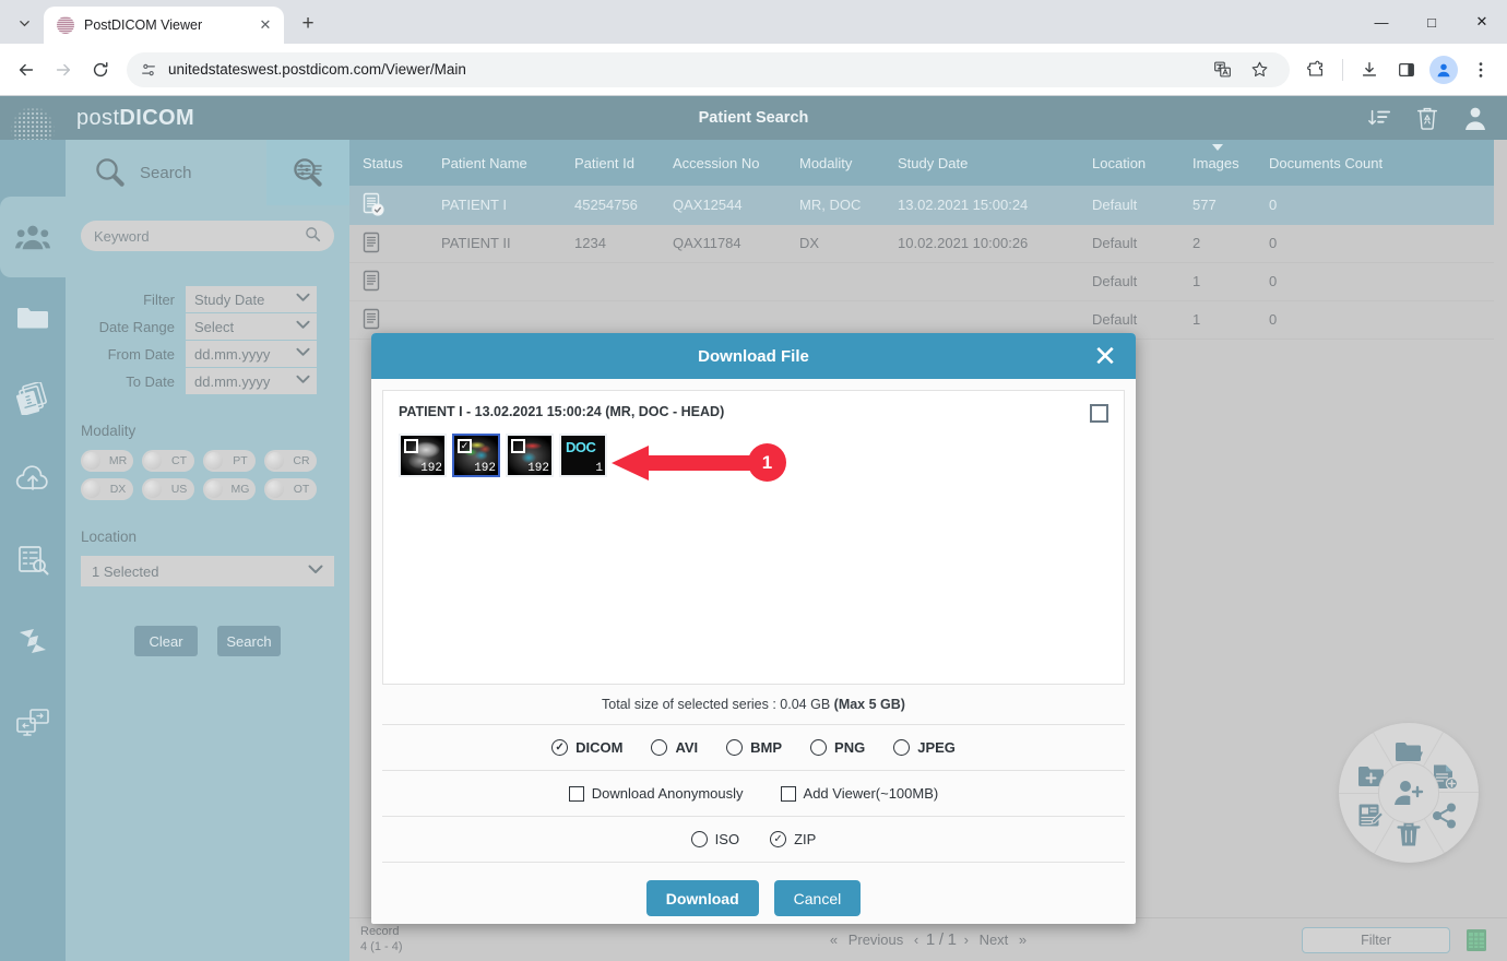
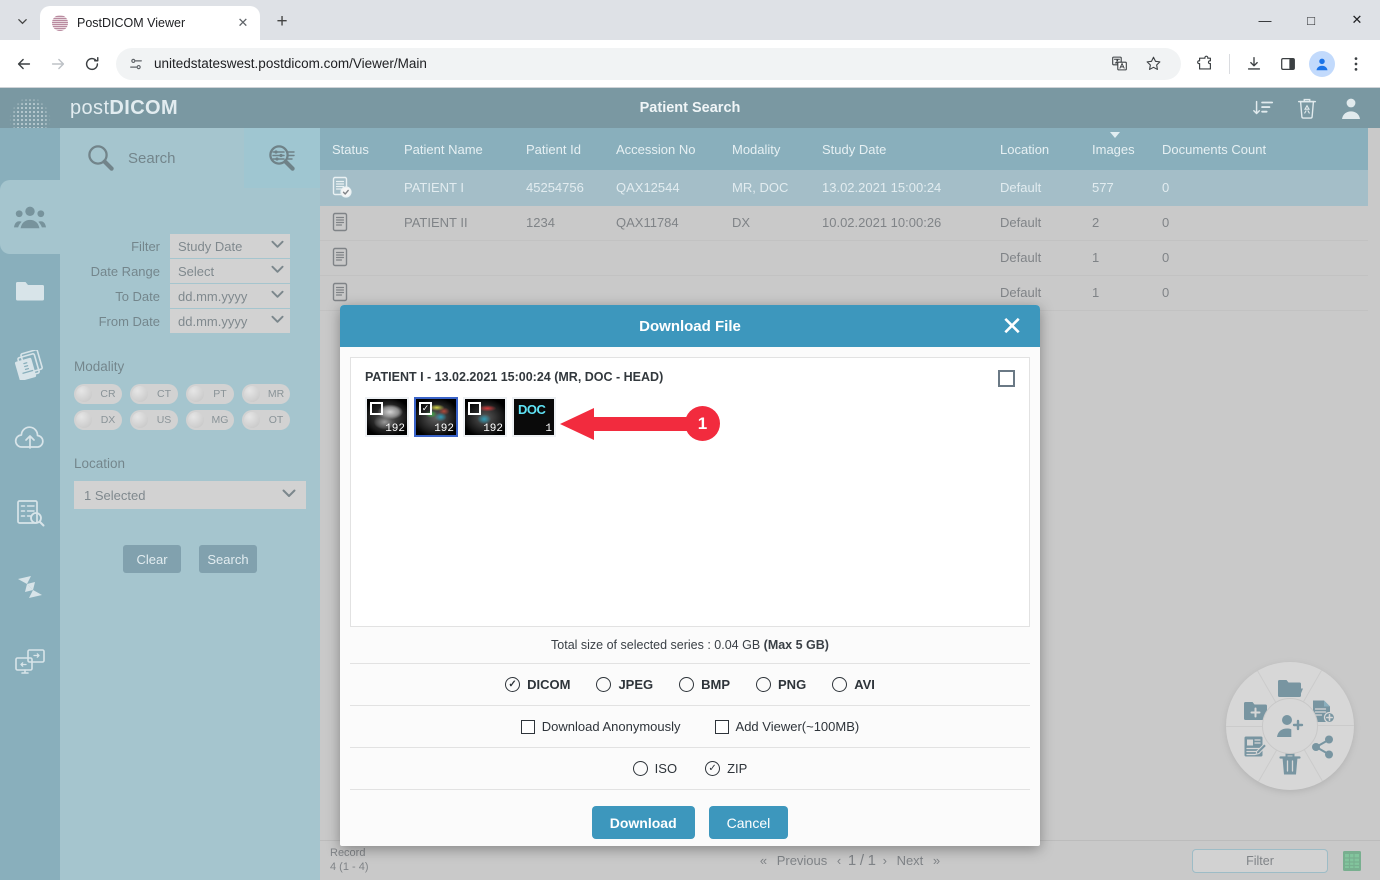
  PostDICOM Viewer
  ✕
  +
  —
  □
  ✕
  unitedstateswest.postdicom.com/Viewer/Main
  postDICOM
  Patient Search
  Search
- Keyword
  Filter
  Study Date
  Date Range
  Select
- From Date
+ To Date
  dd.mm.yyyy
- To Date
+ From Date
  dd.mm.yyyy
  Modality
- MR
+ CR
  CT
  PT
- CR
+ MR
  DX
  US
  MG
  OT
  Location
  1 Selected
  Clear
  Search
  Status	Patient Name	Patient Id	Accession No	Modality	Study Date	Location	Images	Documents Count
  	PATIENT I	45254756	QAX12544	MR, DOC	13.02.2021 15:00:24	Default	577	0
  	PATIENT II	1234	QAX11784	DX	10.02.2021 10:00:26	Default	2	0
  						Default	1	0
  						Default	1	0
  Record
  4 (1 - 4)
  « Previous ‹ 1 / 1 › Next »
  Filter
  Download File
  ✕
  PATIENT I - 13.02.2021 15:00:24 (MR, DOC - HEAD)
  192
  ✓
  192
  192
  DOC
  1
  Total size of selected series : 0.04 GB (Max 5 GB)
  ✓
  DICOM
- AVI
+ JPEG
  BMP
  PNG
- JPEG
+ AVI
  Download Anonymously
  Add Viewer(~100MB)
  ISO
  ✓
  ZIP
  Download
  Cancel
  1
